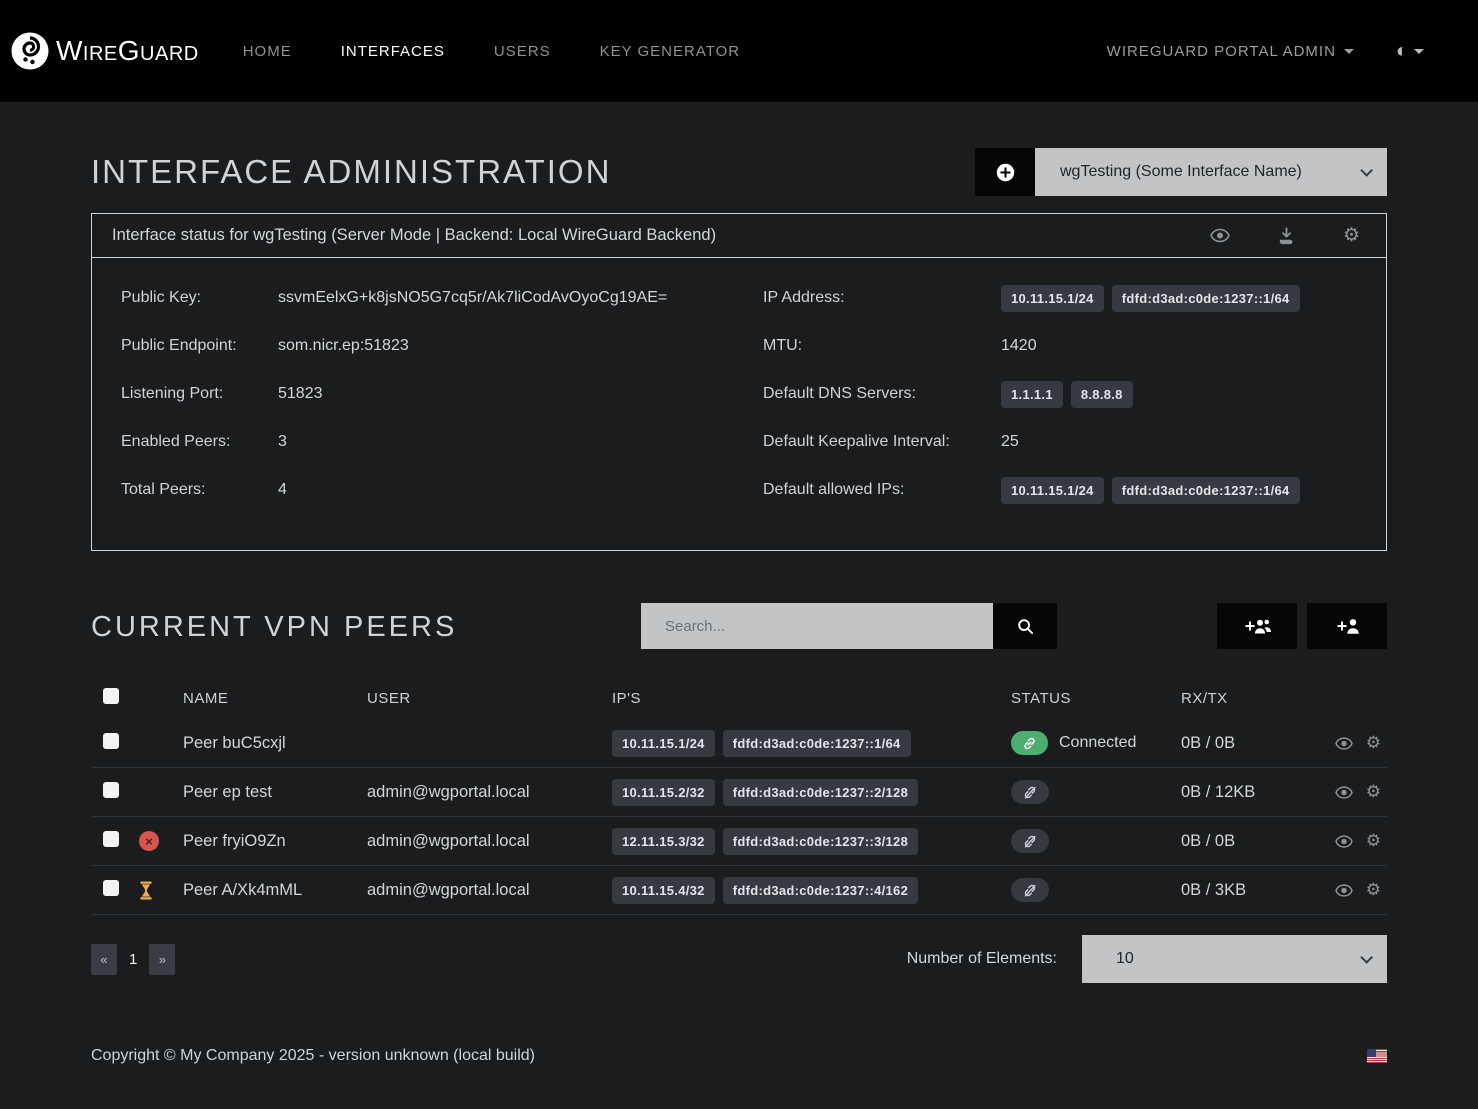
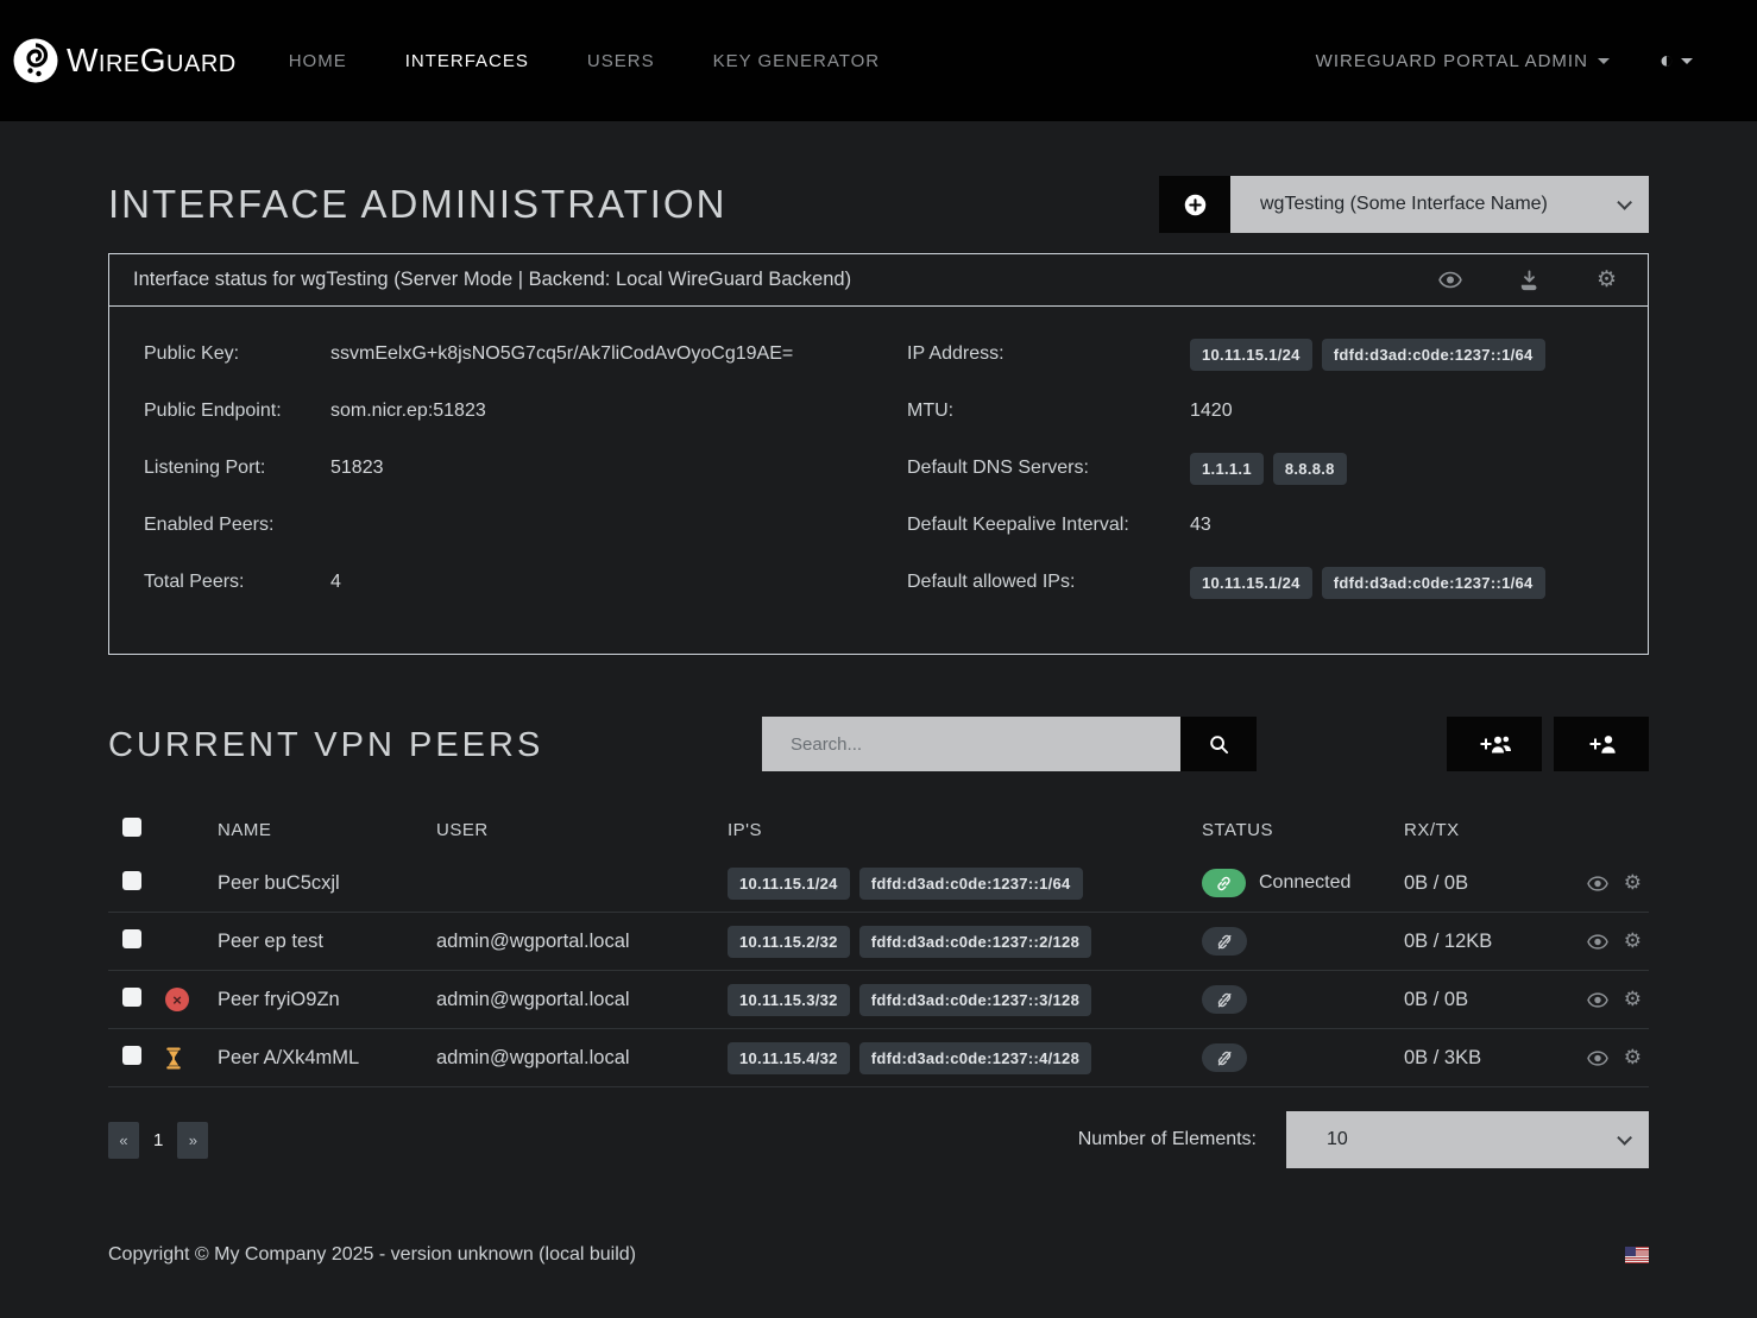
  WireGuard
  HOME
  INTERFACES
  USERS
  KEY GENERATOR
  WIREGUARD PORTAL ADMIN
  ◐
  INTERFACE ADMINISTRATION
  wgTesting (Some Interface Name)
  Interface status for wgTesting (Server Mode | Backend: Local WireGuard Backend)
  ⚙
  Public Key:
  ssvmEelxG+k8jsNO5G7cq5r/Ak7liCodAvOyoCg19AE=
  Public Endpoint:
  som.nicr.ep:51823
  Listening Port:
  51823
  Enabled Peers:
- 3
  Total Peers:
  4
  IP Address:
  10.11.15.1/24
  fdfd:d3ad:c0de:1237::1/64
  MTU:
  1420
  Default DNS Servers:
  1.1.1.1
  8.8.8.8
  Default Keepalive Interval:
- 25
+ 43
  Default allowed IPs:
  10.11.15.1/24
  fdfd:d3ad:c0de:1237::1/64
  CURRENT VPN PEERS
  Search...
  NAME
  USER
  IP'S
  STATUS
  RX/TX
  Peer buC5cxjl
  10.11.15.1/24
  fdfd:d3ad:c0de:1237::1/64
  Connected
  0B / 0B
  ⚙
  Peer ep test
  admin@wgportal.local
  10.11.15.2/32
  fdfd:d3ad:c0de:1237::2/128
  0B / 12KB
  ⚙
  ×
  Peer fryiO9Zn
  admin@wgportal.local
- 12.11.15.3/32
+ 10.11.15.3/32
  fdfd:d3ad:c0de:1237::3/128
  0B / 0B
  ⚙
  Peer A/Xk4mML
  admin@wgportal.local
  10.11.15.4/32
- fdfd:d3ad:c0de:1237::4/162
+ fdfd:d3ad:c0de:1237::4/128
  0B / 3KB
  ⚙
  «
  1
  »
  Number of Elements:
  10
  Copyright © My Company 2025 - version unknown (local build)
